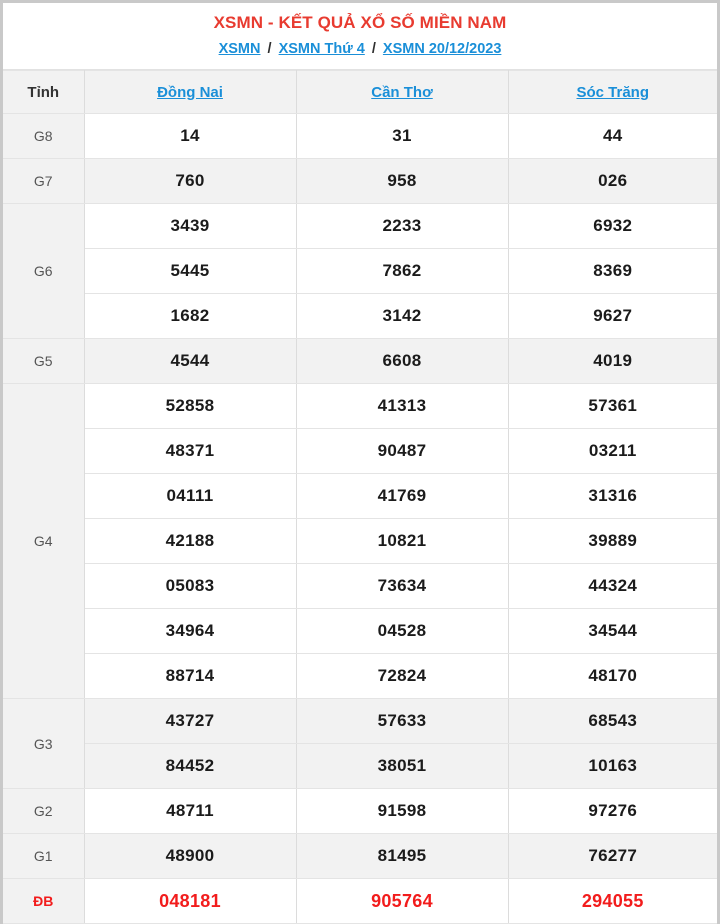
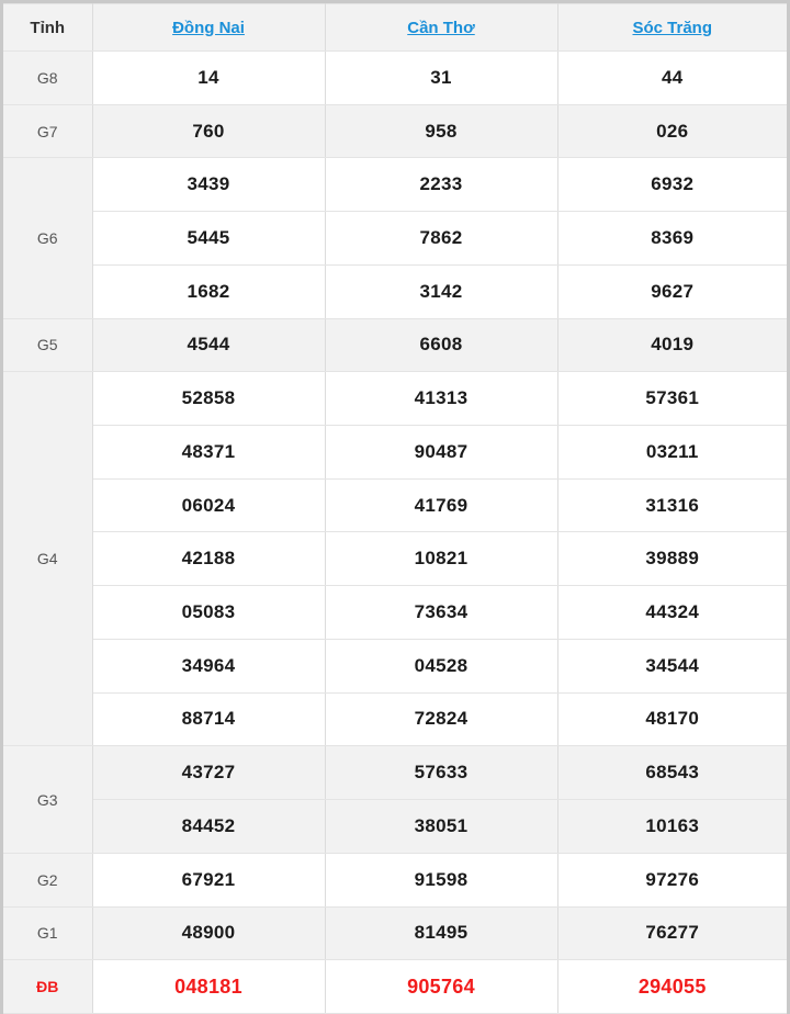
- XSMN - KẾT QUẢ XỔ SỐ MIỀN NAM
- XSMN / XSMN Thứ 4 / XSMN 20/12/2023
  Tỉnh	Đồng Nai	Cần Thơ	Sóc Trăng
  G8	14	31	44
  G7	760	958	026
  G6	3439	2233	6932
  5445	7862	8369
  1682	3142	9627
  G5	4544	6608	4019
  G4	52858	41313	57361
  48371	90487	03211
- 04111	41769	31316
+ 06024	41769	31316
  42188	10821	39889
  05083	73634	44324
  34964	04528	34544
  88714	72824	48170
  G3	43727	57633	68543
  84452	38051	10163
- G2	48711	91598	97276
+ G2	67921	91598	97276
  G1	48900	81495	76277
  ĐB	048181	905764	294055
